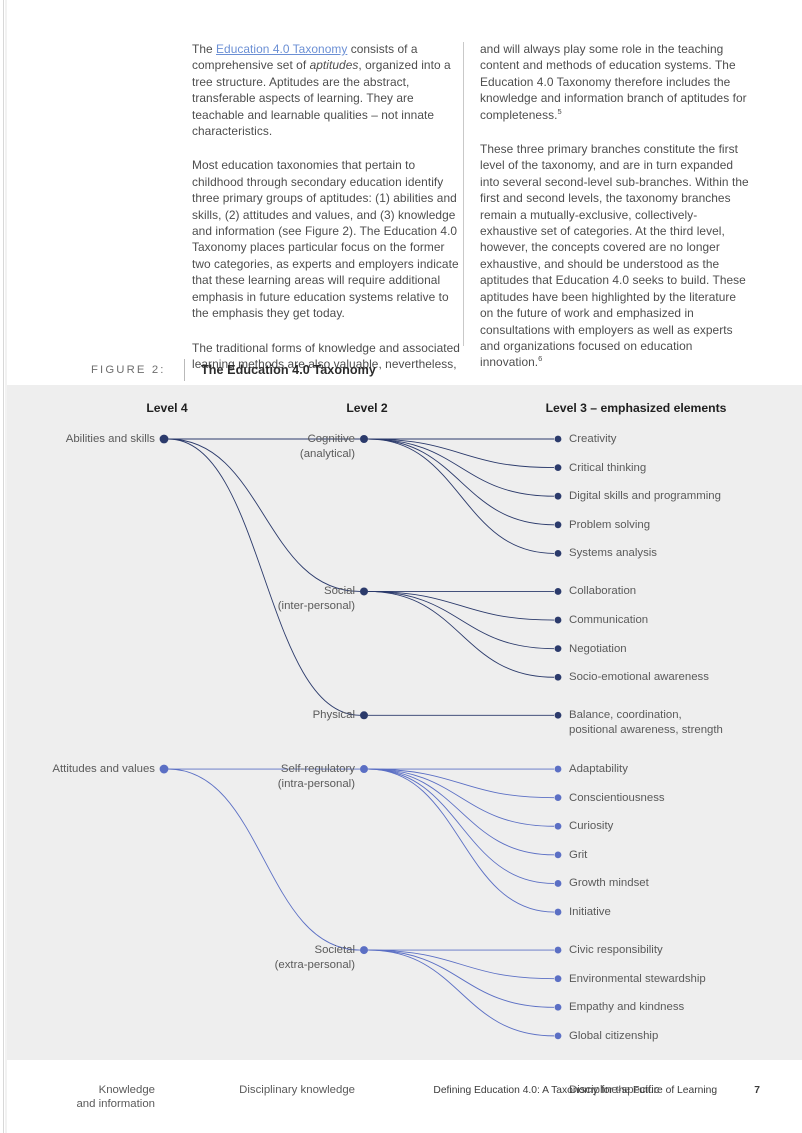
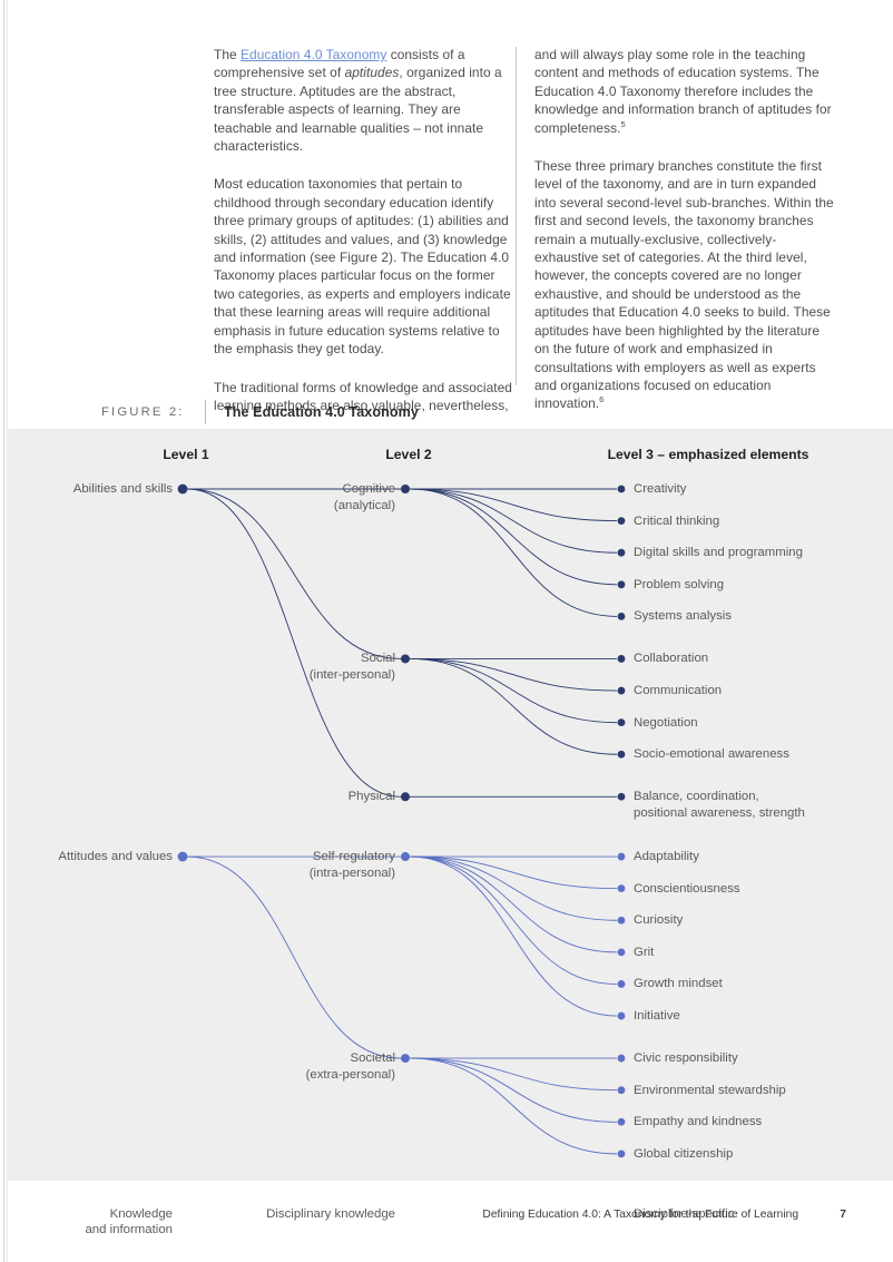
  The Education 4.0 Taxonomy consists of a comprehensive set of aptitudes, organized into a tree structure. Aptitudes are the abstract, transferable aspects of learning. They are teachable and learnable qualities – not innate characteristics.
  Most education taxonomies that pertain to childhood through secondary education identify three primary groups of aptitudes: (1) abilities and skills, (2) attitudes and values, and (3) knowledge and information (see Figure 2). The Education 4.0 Taxonomy places particular focus on the former two categories, as experts and employers indicate that these learning areas will require additional emphasis in future education systems relative to the emphasis they get today.
  The traditional forms of knowledge and associated learning methods are also valuable, nevertheless,
  and will always play some role in the teaching content and methods of education systems. The Education 4.0 Taxonomy therefore includes the knowledge and information branch of aptitudes for completeness.5
  These three primary branches constitute the first level of the taxonomy, and are in turn expanded into several second-level sub-branches. Within the first and second levels, the taxonomy branches remain a mutually-exclusive, collectively-exhaustive set of categories. At the third level, however, the concepts covered are no longer exhaustive, and should be understood as the aptitudes that Education 4.0 seeks to build. These aptitudes have been highlighted by the literature on the future of work and emphasized in consultations with employers as well as experts and organizations focused on education innovation.6
  FIGURE 2:
  The Education 4.0 Taxonomy
- Level 4
+ Level 1
  Level 2
  Level 3 – emphasized elements
  Creativity
  Critical thinking
  Digital skills and programming
  Problem solving
  Systems analysis
  Cognitive
  (analytical)
  Collaboration
  Communication
  Negotiation
  Socio-emotional awareness
  Social
  (inter-personal)
  Balance, coordination,
  positional awareness, strength
  Physical
  Abilities and skills
  Adaptability
  Conscientiousness
  Curiosity
  Grit
  Growth mindset
  Initiative
  Self-regulatory
  (intra-personal)
  Civic responsibility
  Environmental stewardship
  Empathy and kindness
  Global citizenship
  Societal
  (extra-personal)
  Attitudes and values
  Discipline-specific
  Disciplinary knowledge
  Knowledge
  and information
  Defining Education 4.0: A Taxonomy for the Future of Learning 7
